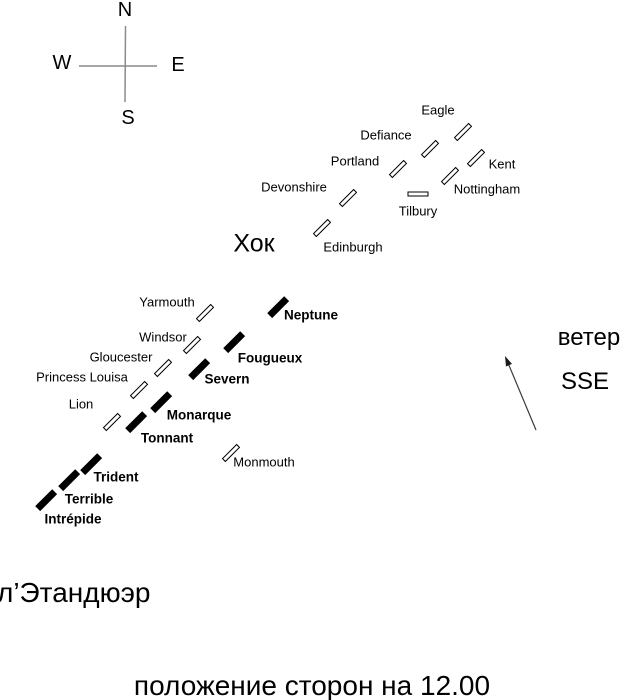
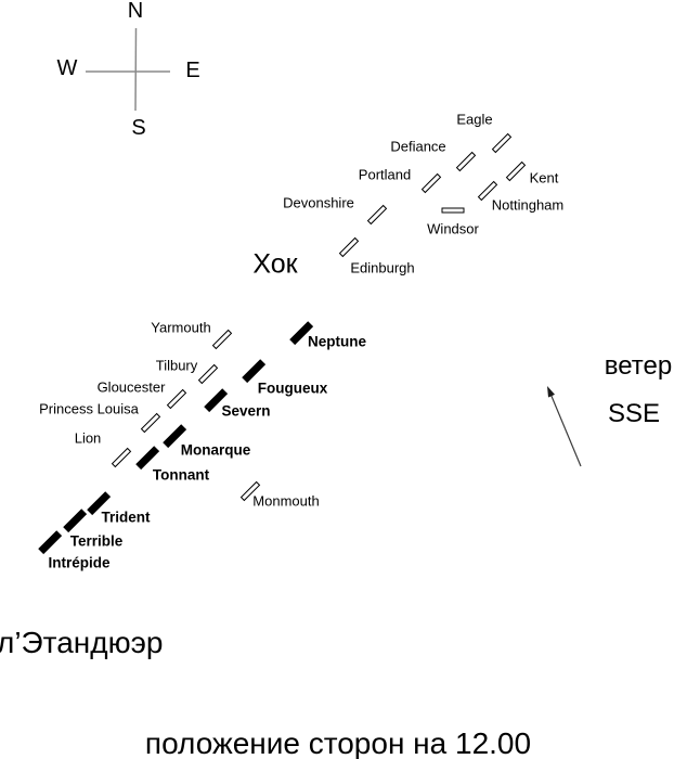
  N
  W
  E
  S
  Хок
  л’Этандюэр
  ветер
  SSE
  положение сторон на 12.00
  Eagle
  Defiance
  Portland
  Devonshire
  Edinburgh
  Kent
  Nottingham
- Tilbury
+ Windsor
  Yarmouth
- Windsor
+ Tilbury
  Gloucester
  Princess Louisa
  Lion
  Monmouth
  Neptune
  Fougueux
  Severn
  Monarque
  Tonnant
  Trident
  Terrible
  Intrépide
